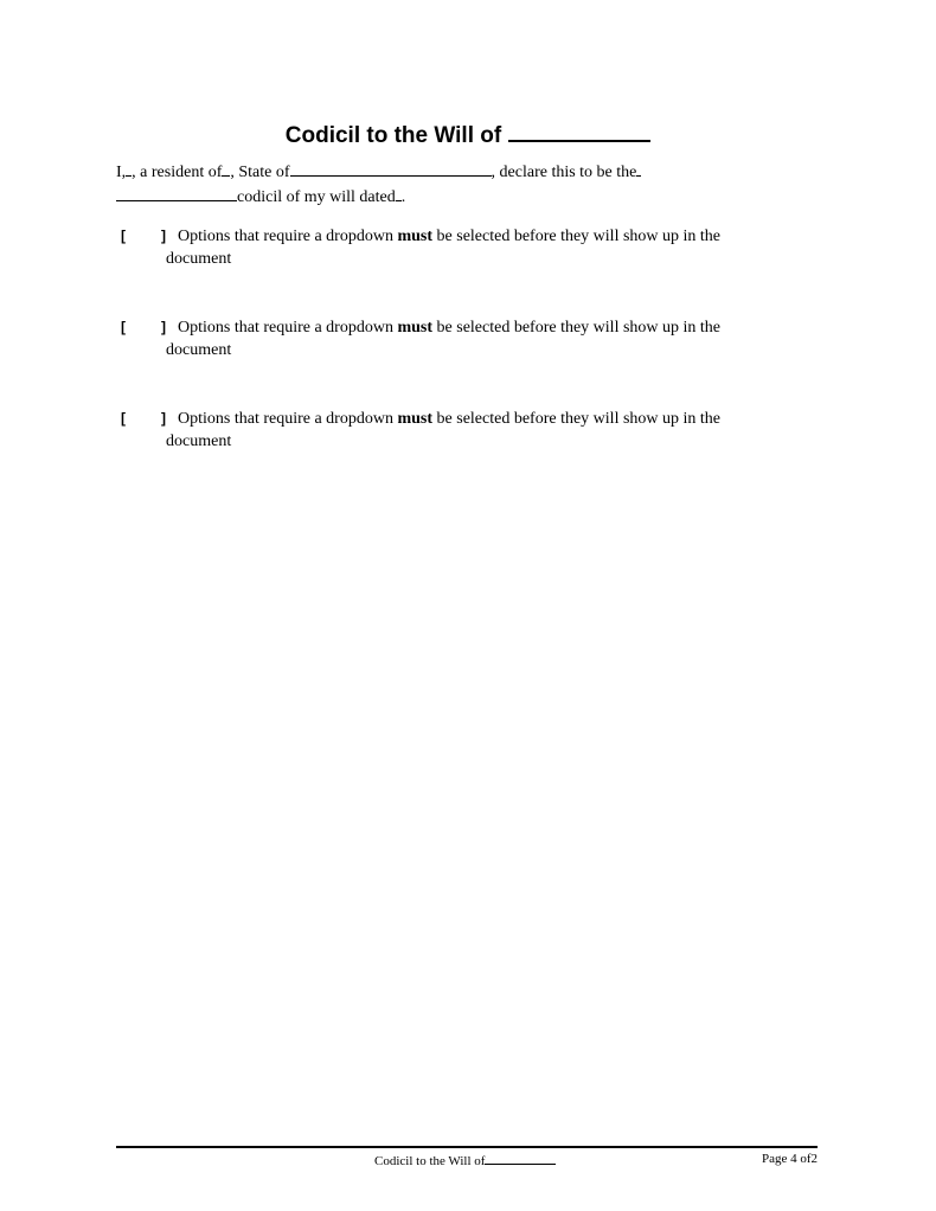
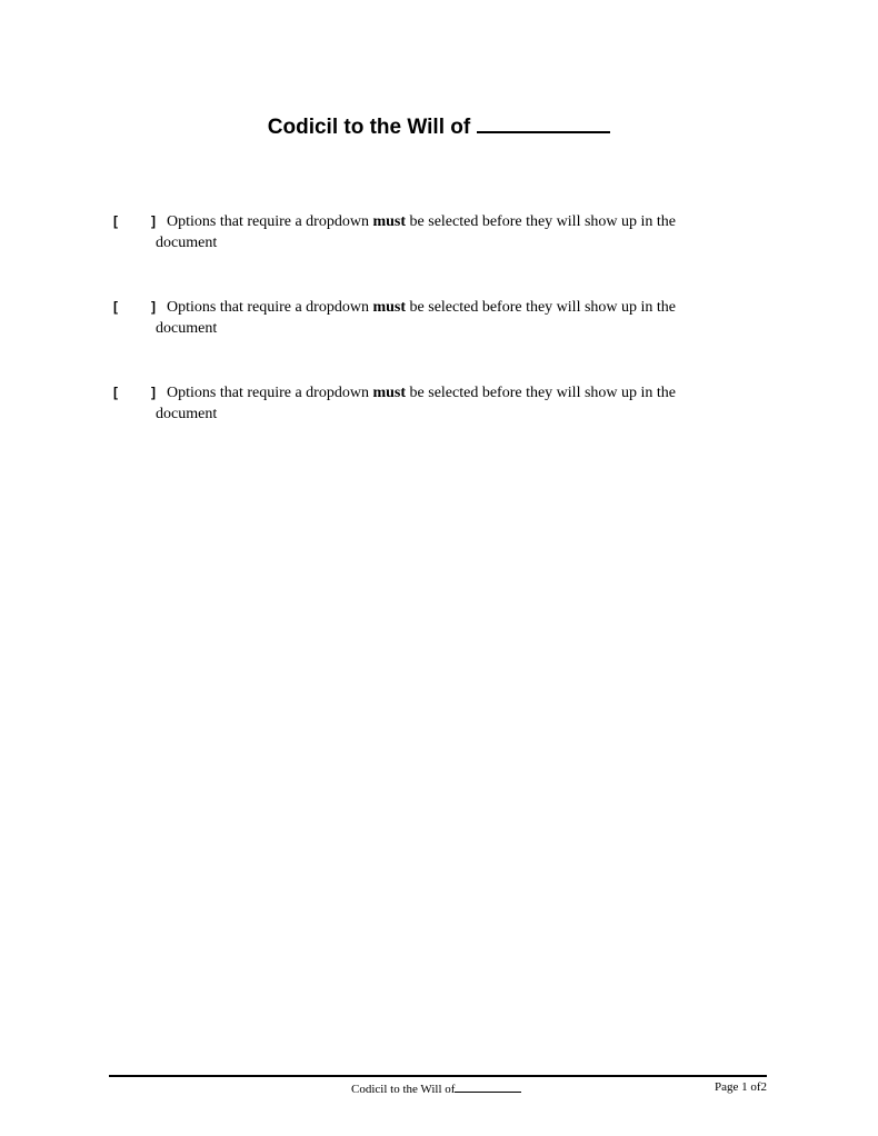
  Codicil to the Will of
- I, , a resident of , State of , declare this to be the
- codicil of my will dated .
  [
  ]
  Options that require a dropdown must be selected before they will show up in the
  document
  [
  ]
  Options that require a dropdown must be selected before they will show up in the
  document
  [
  ]
  Options that require a dropdown must be selected before they will show up in the
  document
  Codicil to the Will of
- Page 4 of2
+ Page 1 of2
